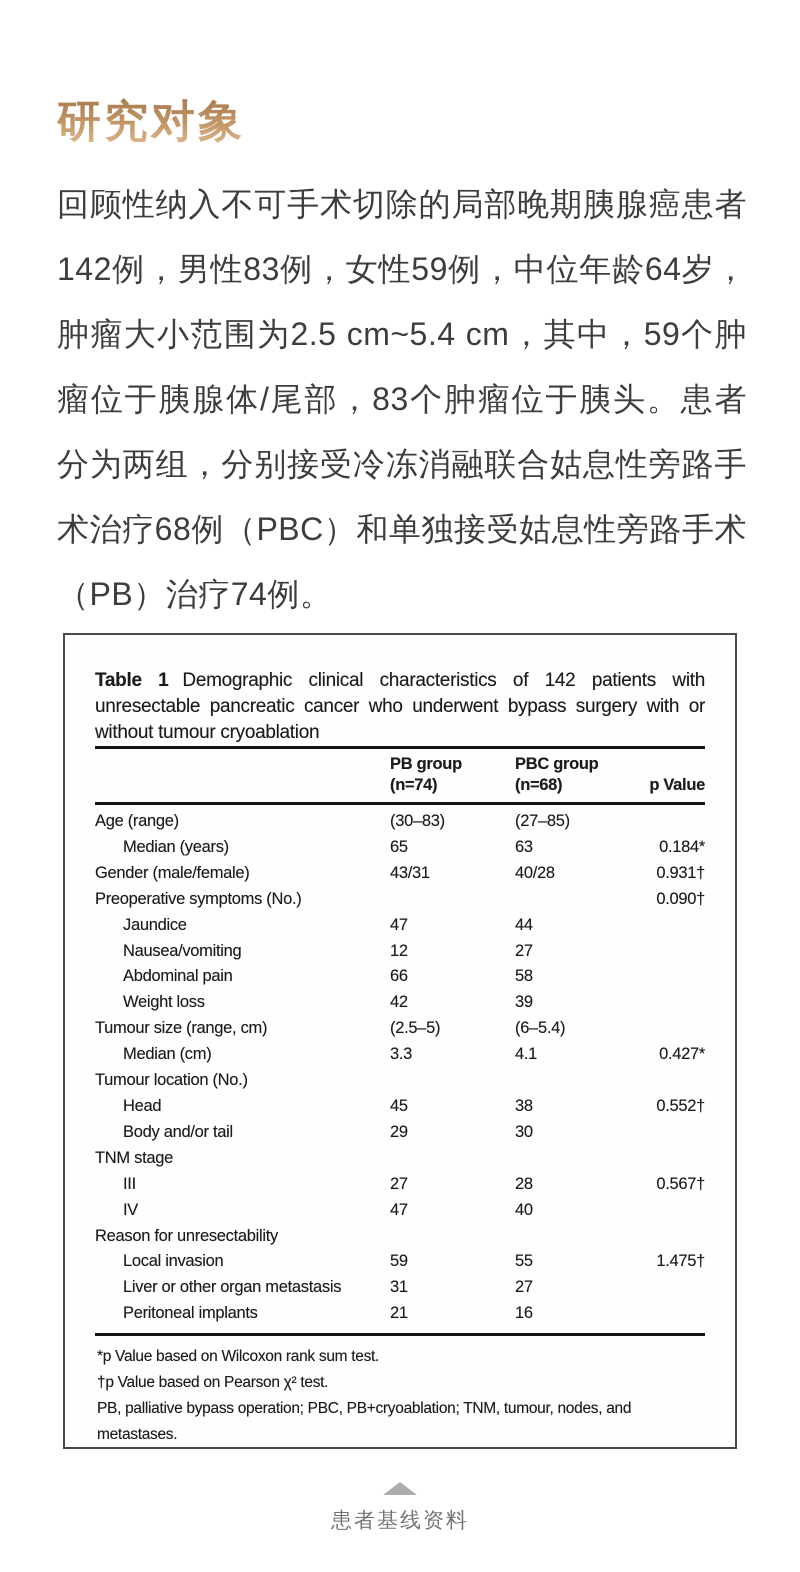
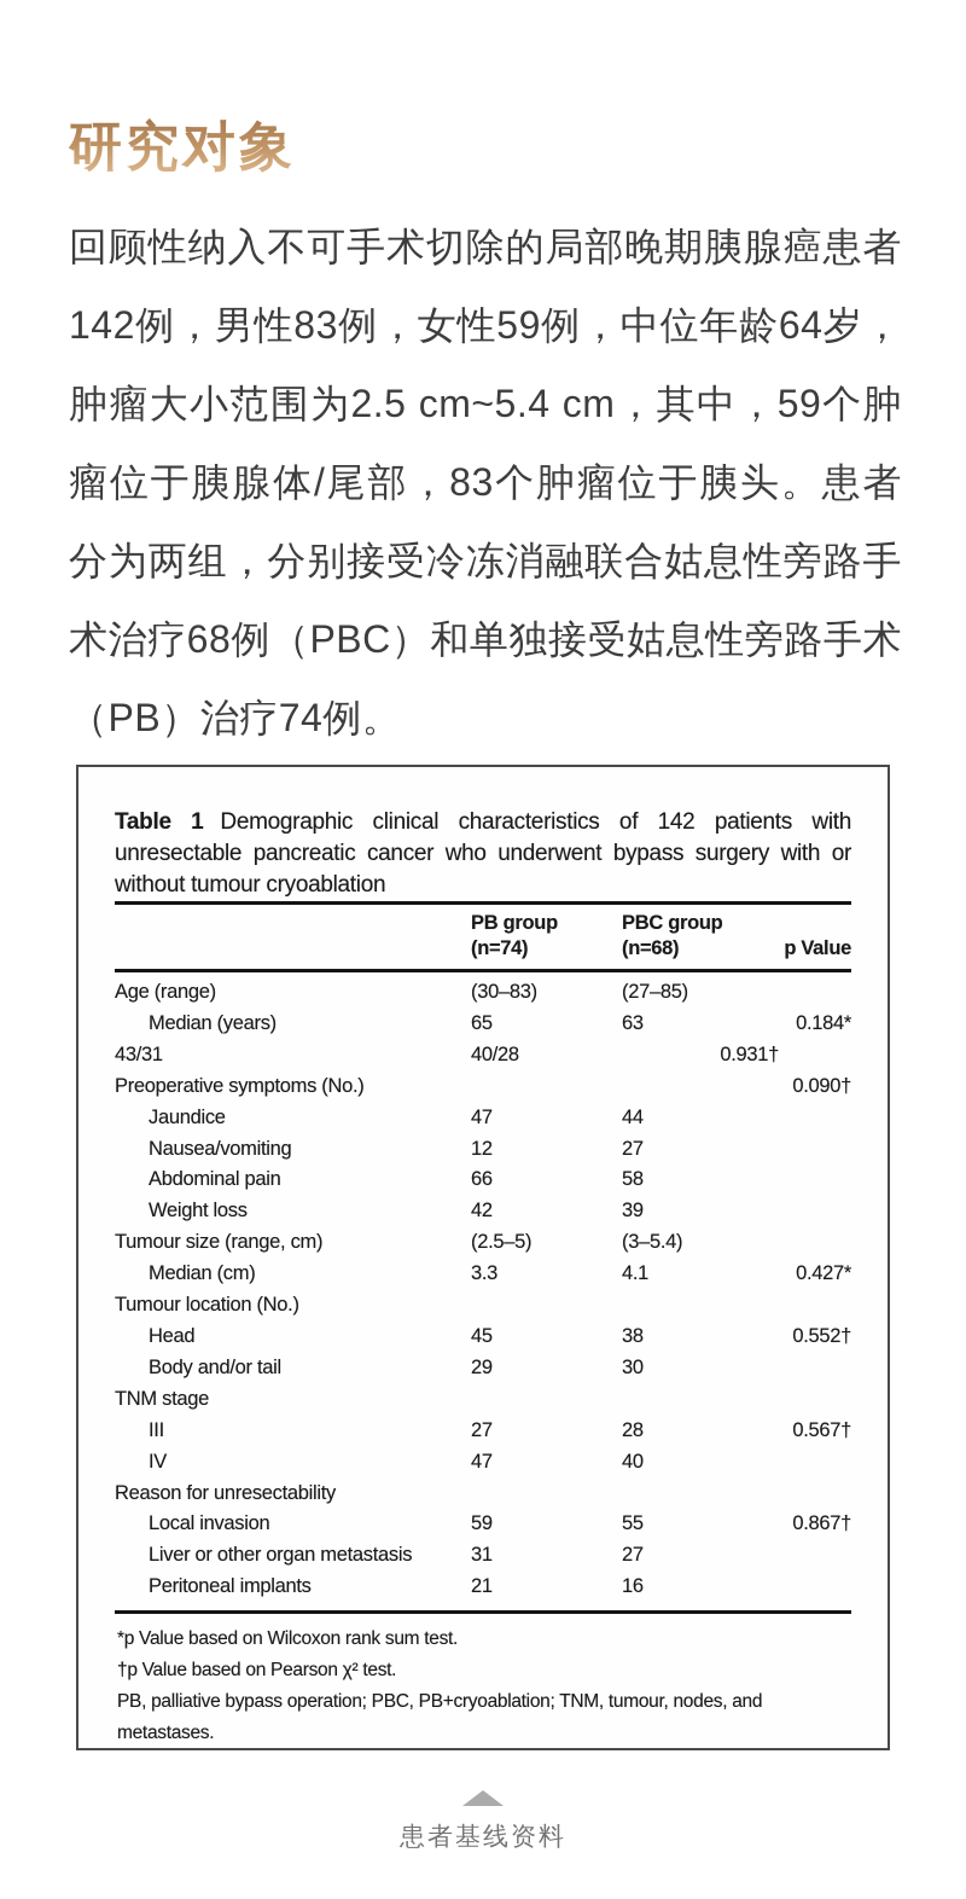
  研究对象
  回顾性纳入不可手术切除的局部晚期胰腺癌患者142例，男性83例，女性59例，中位年龄64岁，肿瘤大小范围为2.5 cm~5.4 cm，其中，59个肿瘤位于胰腺体/尾部，83个肿瘤位于胰头。患者分为两组，分别接受冷冻消融联合姑息性旁路手术治疗68例（PBC）和单独接受姑息性旁路手术（PB）治疗74例。
  Table 1 Demographic clinical characteristics of 142 patients with unresectable pancreatic cancer who underwent bypass surgery with or without tumour cryoablation
  PB group
  (n=74)
  PBC group
  (n=68)
  p Value
  Age (range)
  (30–83)
  (27–85)
  Median (years)
  65
  63
  0.184*
- Gender (male/female)
  43/31
  40/28
  0.931†
  Preoperative symptoms (No.)
  0.090†
  Jaundice
  47
  44
  Nausea/vomiting
  12
  27
  Abdominal pain
  66
  58
  Weight loss
  42
  39
  Tumour size (range, cm)
  (2.5–5)
- (6–5.4)
+ (3–5.4)
  Median (cm)
  3.3
  4.1
  0.427*
  Tumour location (No.)
  Head
  45
  38
  0.552†
  Body and/or tail
  29
  30
  TNM stage
  III
  27
  28
  0.567†
  IV
  47
  40
  Reason for unresectability
  Local invasion
  59
  55
- 1.475†
+ 0.867†
  Liver or other organ metastasis
  31
  27
  Peritoneal implants
  21
  16
  *p Value based on Wilcoxon rank sum test.
  †p Value based on Pearson χ² test.
  PB, palliative bypass operation; PBC, PB+cryoablation; TNM, tumour, nodes, and metastases.
  患者基线资料
